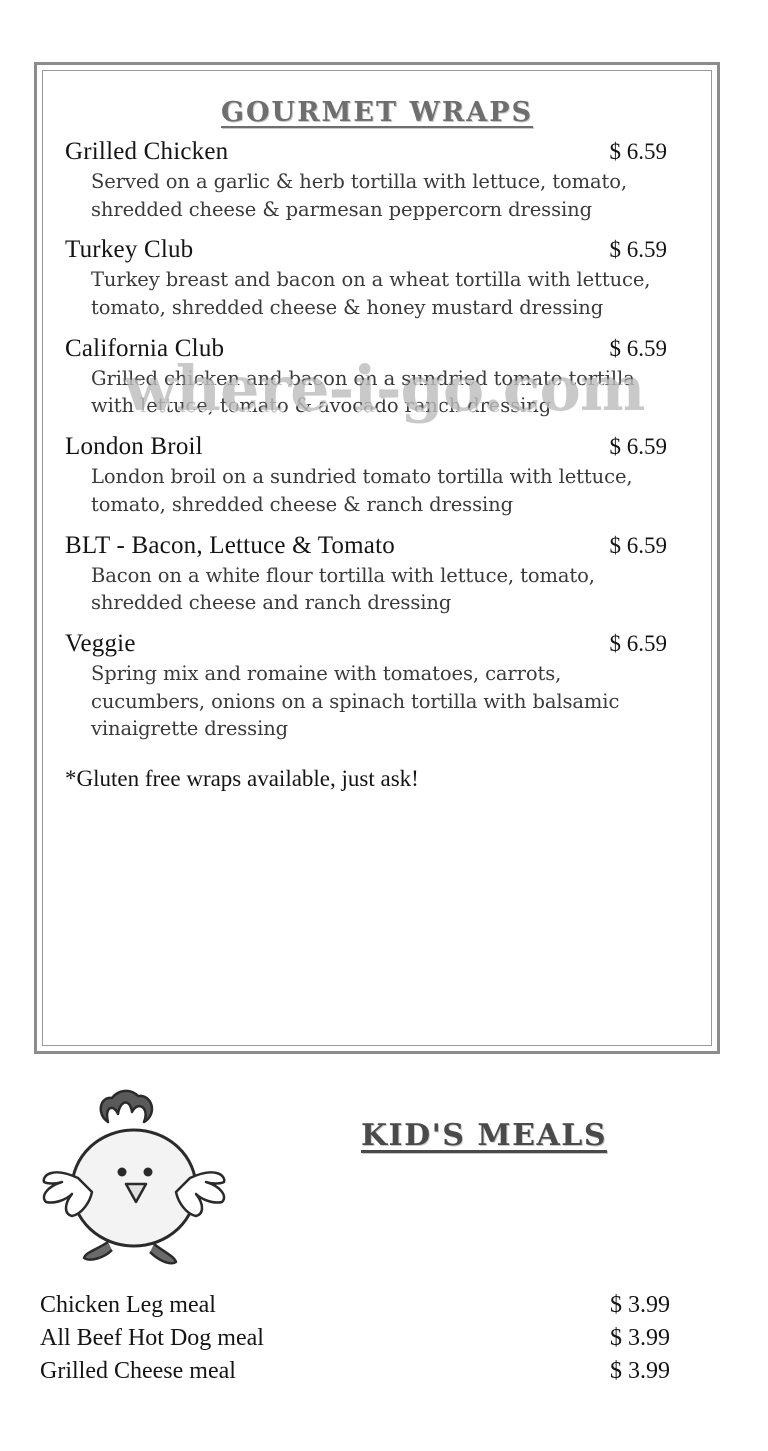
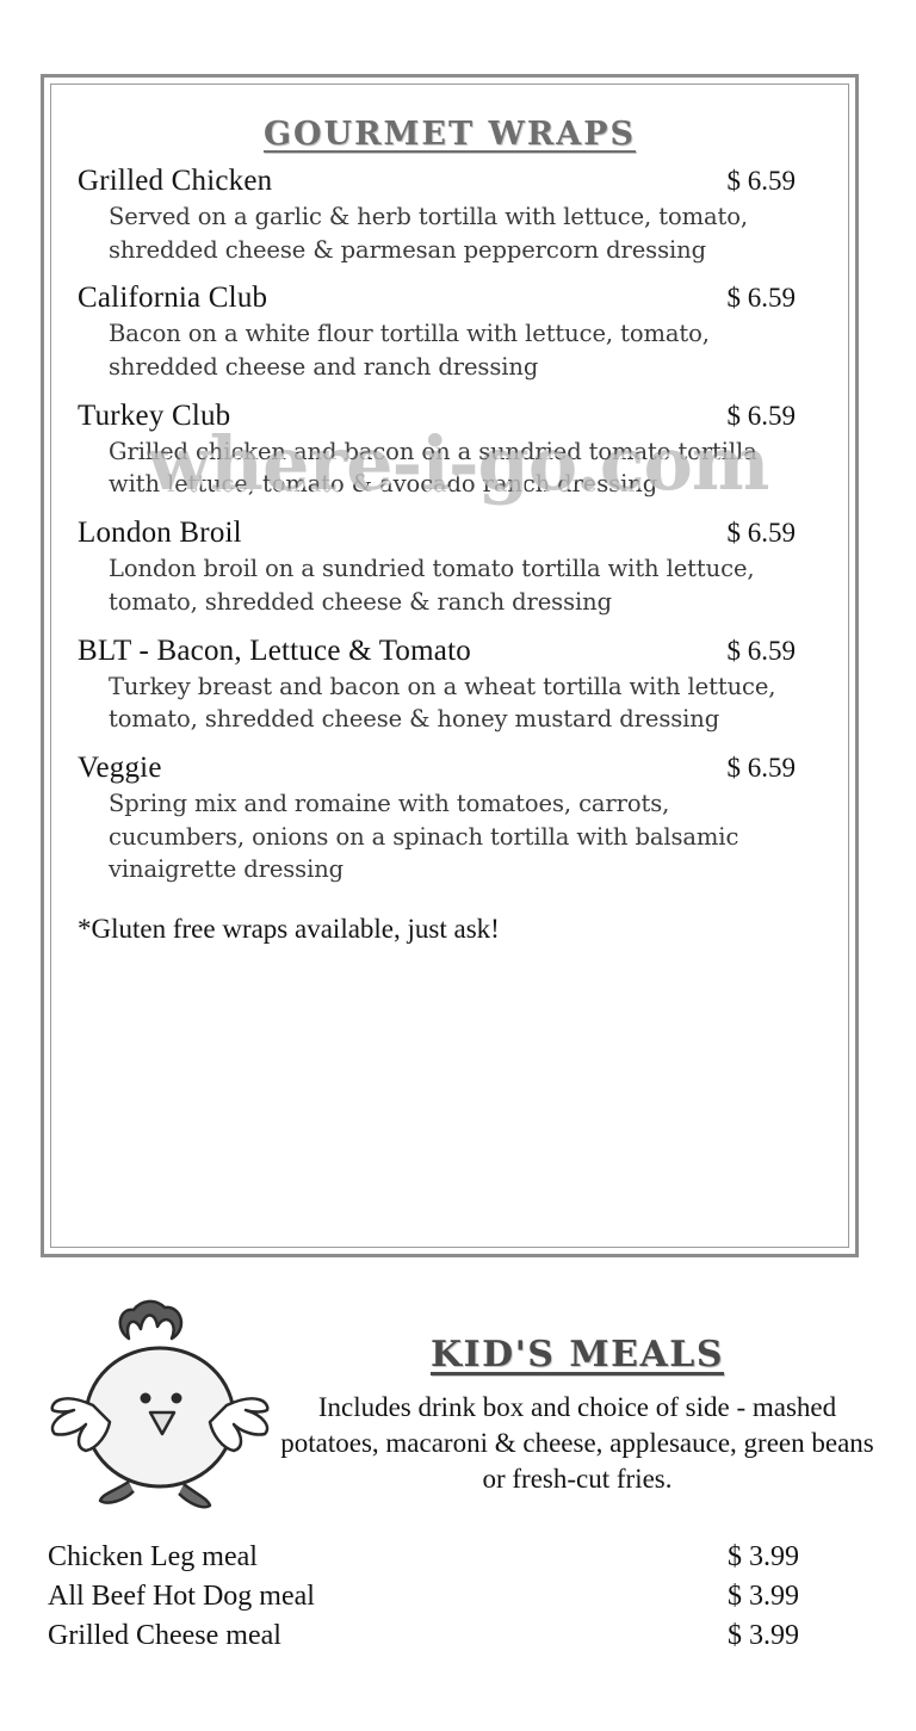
  GOURMET WRAPS
  Grilled Chicken
  $ 6.59
  Served on a garlic & herb tortilla with lettuce, tomato, shredded cheese & parmesan peppercorn dressing
- Turkey Club
+ California Club
  $ 6.59
- Turkey breast and bacon on a wheat tortilla with lettuce, tomato, shredded cheese & honey mustard dressing
+ Bacon on a white flour tortilla with lettuce, tomato, shredded cheese and ranch dressing
- California Club
+ Turkey Club
  $ 6.59
  Grilled chicken and bacon on a sundried tomato tortilla with lettuce, tomato & avocado ranch dressing
  London Broil
  $ 6.59
  London broil on a sundried tomato tortilla with lettuce, tomato, shredded cheese & ranch dressing
  BLT - Bacon, Lettuce & Tomato
  $ 6.59
- Bacon on a white flour tortilla with lettuce, tomato, shredded cheese and ranch dressing
+ Turkey breast and bacon on a wheat tortilla with lettuce, tomato, shredded cheese & honey mustard dressing
  Veggie
  $ 6.59
  Spring mix and romaine with tomatoes, carrots, cucumbers, onions on a spinach tortilla with balsamic vinaigrette dressing
  *Gluten free wraps available, just ask!
  where-i-go.com
  KID'S MEALS
+ Includes drink box and choice of side - mashed potatoes, macaroni & cheese, applesauce, green beans or fresh-cut fries.
  Chicken Leg meal
  $ 3.99
  All Beef Hot Dog meal
  $ 3.99
  Grilled Cheese meal
  $ 3.99
